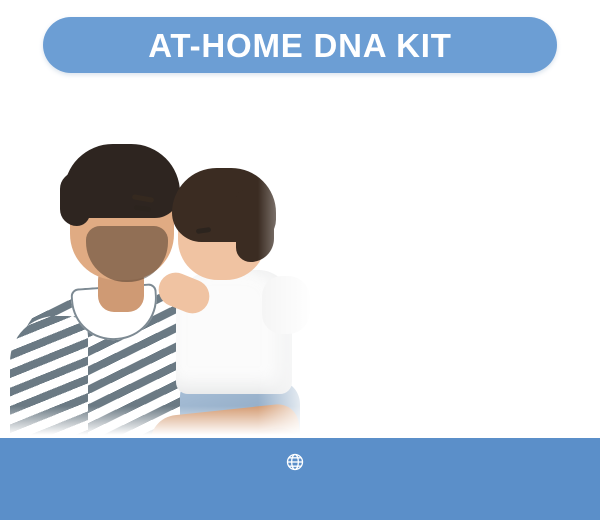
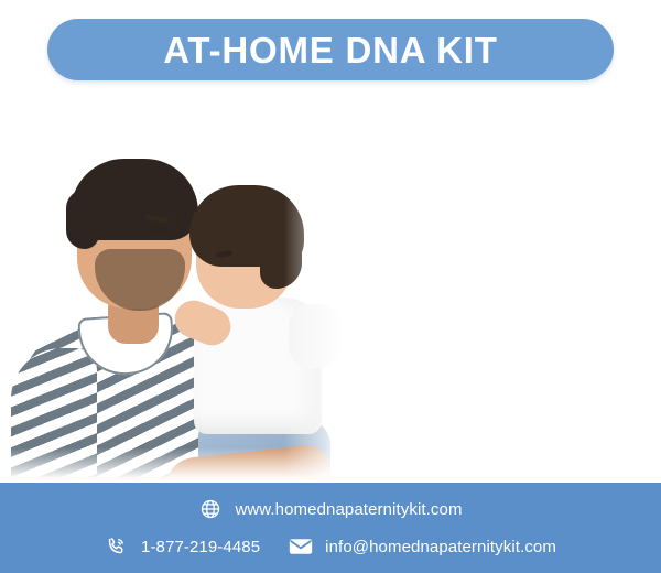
  AT-HOME DNA KIT
+ www.homednapaternitykit.com
+ 1-877-219-4485
+ info@homednapaternitykit.com
